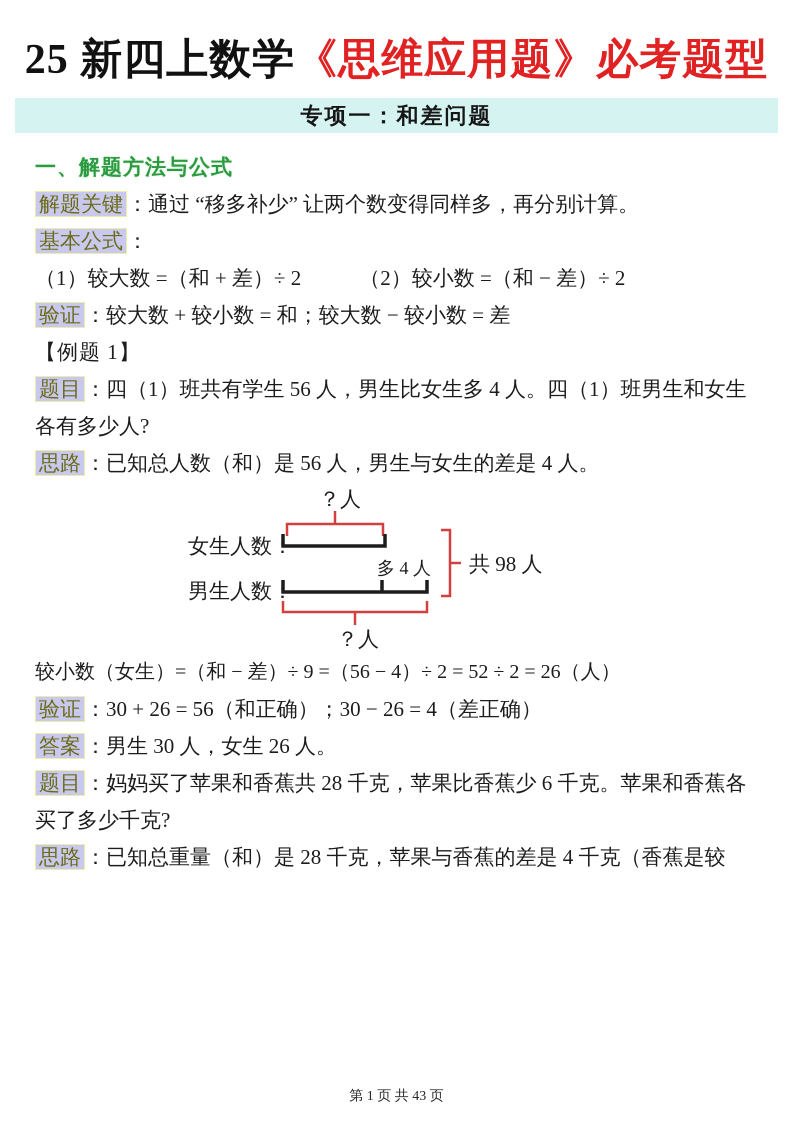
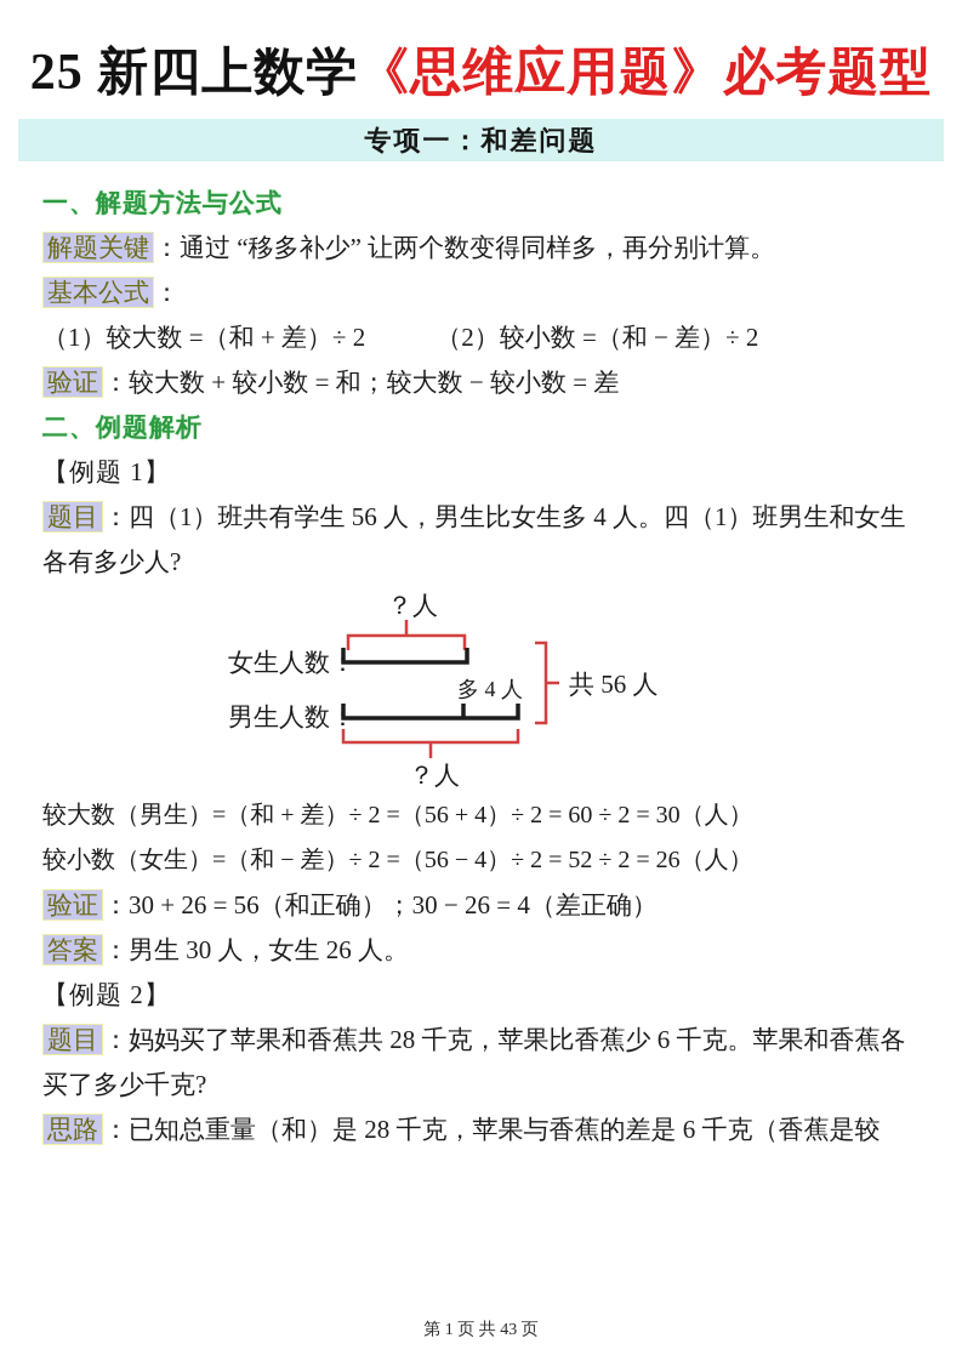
  25 新四上数学《思维应用题》必考题型
  专项一：和差问题
  一、解题方法与公式
  解题关键 ：通过 “移多补少” 让两个数变得同样多，再分别计算。
  基本公式 ：
  （1）较大数 =（和 + 差）÷ 2 （2）较小数 =（和 − 差）÷ 2
  验证 ：较大数 + 较小数 = 和；较大数 − 较小数 = 差
+ 二、例题解析
  【例题 1】
  题目 ：四（1）班共有学生 56 人，男生比女生多 4 人。四（1）班男生和女生各有多少人?
- 思路 ：已知总人数（和）是 56 人，男生与女生的差是 4 人。
  ？人
  女生人数
  多 4 人
  男生人数
- 共 98 人
+ 共 56 人
  ？人
+ 较大数（男生）=（和 + 差）÷ 2 =（56 + 4）÷ 2 = 60 ÷ 2 = 30（人）
- 较小数（女生）=（和 − 差）÷ 9 =（56 − 4）÷ 2 = 52 ÷ 2 = 26（人）
+ 较小数（女生）=（和 − 差）÷ 2 =（56 − 4）÷ 2 = 52 ÷ 2 = 26（人）
  验证 ：30 + 26 = 56（和正确）；30 − 26 = 4（差正确）
  答案 ：男生 30 人，女生 26 人。
+ 【例题 2】
  题目 ：妈妈买了苹果和香蕉共 28 千克，苹果比香蕉少 6 千克。苹果和香蕉各买了多少千克?
- 思路 ：已知总重量（和）是 28 千克，苹果与香蕉的差是 4 千克（香蕉是较
+ 思路 ：已知总重量（和）是 28 千克，苹果与香蕉的差是 6 千克（香蕉是较
  第 1 页 共 43 页
